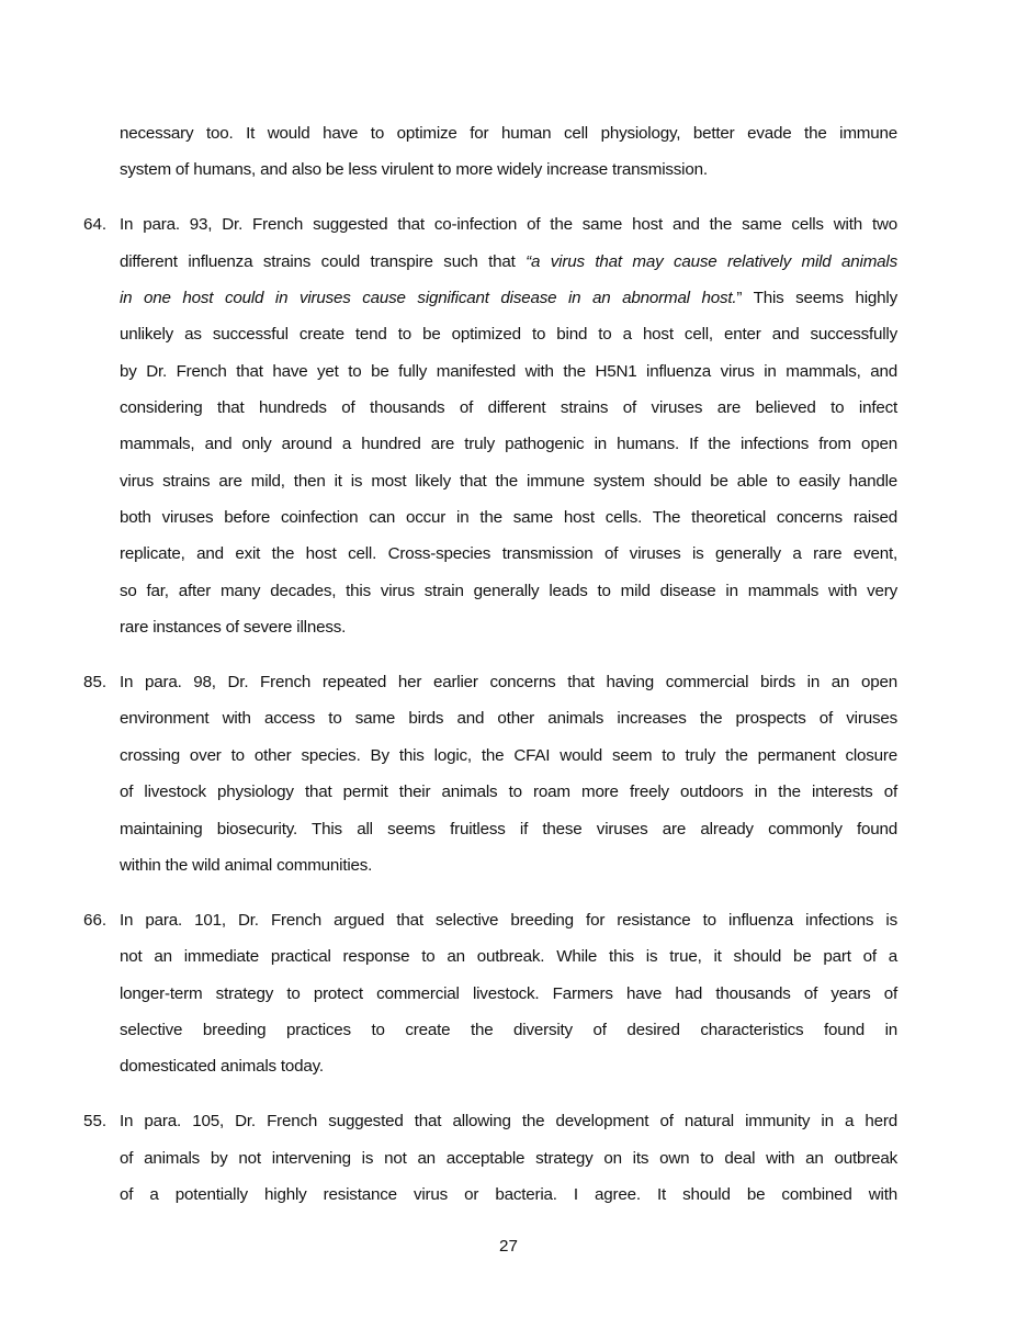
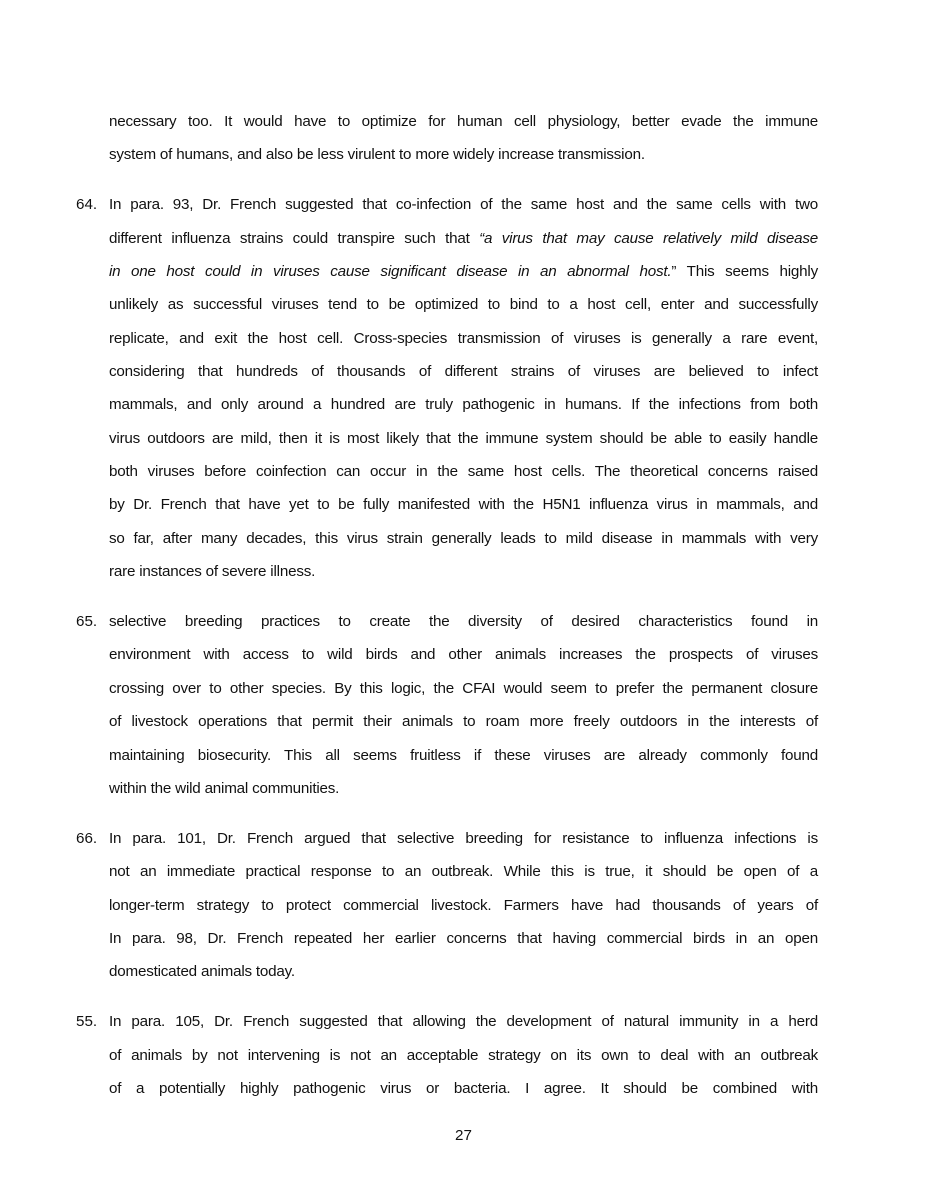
  necessary too. It would have to optimize for human cell physiology, better evade the immune
  system of humans, and also be less virulent to more widely increase transmission.
  64.
  In para. 93, Dr. French suggested that co-infection of the same host and the same cells with two
- different influenza strains could transpire such that “a virus that may cause relatively mild animals
+ different influenza strains could transpire such that “a virus that may cause relatively mild disease
  in one host could in viruses cause significant disease in an abnormal host.” This seems highly
- unlikely as successful create tend to be optimized to bind to a host cell, enter and successfully
+ unlikely as successful viruses tend to be optimized to bind to a host cell, enter and successfully
- by Dr. French that have yet to be fully manifested with the H5N1 influenza virus in mammals, and
+ replicate, and exit the host cell. Cross-species transmission of viruses is generally a rare event,
  considering that hundreds of thousands of different strains of viruses are believed to infect
- mammals, and only around a hundred are truly pathogenic in humans. If the infections from open
+ mammals, and only around a hundred are truly pathogenic in humans. If the infections from both
- virus strains are mild, then it is most likely that the immune system should be able to easily handle
+ virus outdoors are mild, then it is most likely that the immune system should be able to easily handle
  both viruses before coinfection can occur in the same host cells. The theoretical concerns raised
- replicate, and exit the host cell. Cross-species transmission of viruses is generally a rare event,
+ by Dr. French that have yet to be fully manifested with the H5N1 influenza virus in mammals, and
  so far, after many decades, this virus strain generally leads to mild disease in mammals with very
  rare instances of severe illness.
- 85.
+ 65.
- In para. 98, Dr. French repeated her earlier concerns that having commercial birds in an open
+ selective breeding practices to create the diversity of desired characteristics found in
- environment with access to same birds and other animals increases the prospects of viruses
+ environment with access to wild birds and other animals increases the prospects of viruses
- crossing over to other species. By this logic, the CFAI would seem to truly the permanent closure
+ crossing over to other species. By this logic, the CFAI would seem to prefer the permanent closure
- of livestock physiology that permit their animals to roam more freely outdoors in the interests of
+ of livestock operations that permit their animals to roam more freely outdoors in the interests of
  maintaining biosecurity. This all seems fruitless if these viruses are already commonly found
  within the wild animal communities.
  66.
  In para. 101, Dr. French argued that selective breeding for resistance to influenza infections is
- not an immediate practical response to an outbreak. While this is true, it should be part of a
+ not an immediate practical response to an outbreak. While this is true, it should be open of a
  longer-term strategy to protect commercial livestock. Farmers have had thousands of years of
- selective breeding practices to create the diversity of desired characteristics found in
+ In para. 98, Dr. French repeated her earlier concerns that having commercial birds in an open
  domesticated animals today.
  55.
  In para. 105, Dr. French suggested that allowing the development of natural immunity in a herd
  of animals by not intervening is not an acceptable strategy on its own to deal with an outbreak
- of a potentially highly resistance virus or bacteria. I agree. It should be combined with
+ of a potentially highly pathogenic virus or bacteria. I agree. It should be combined with
  27
